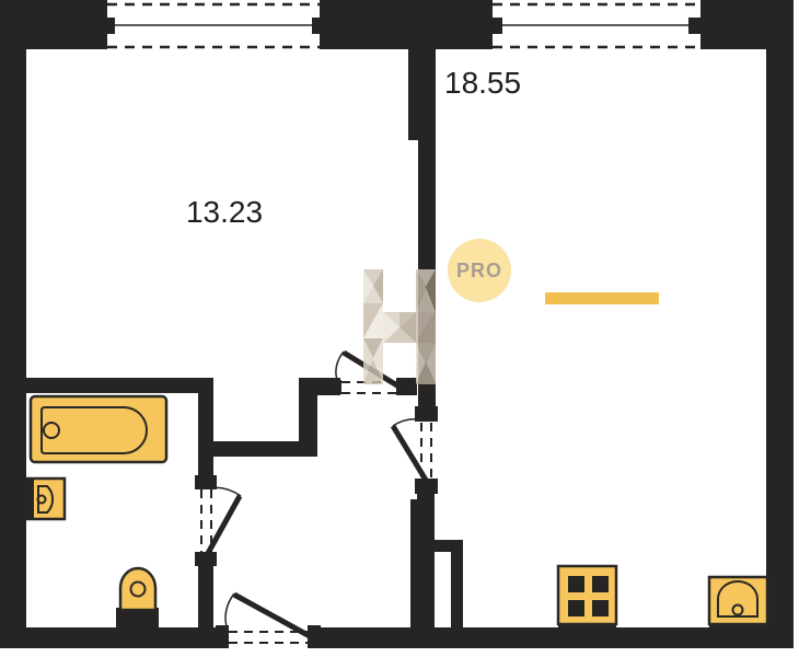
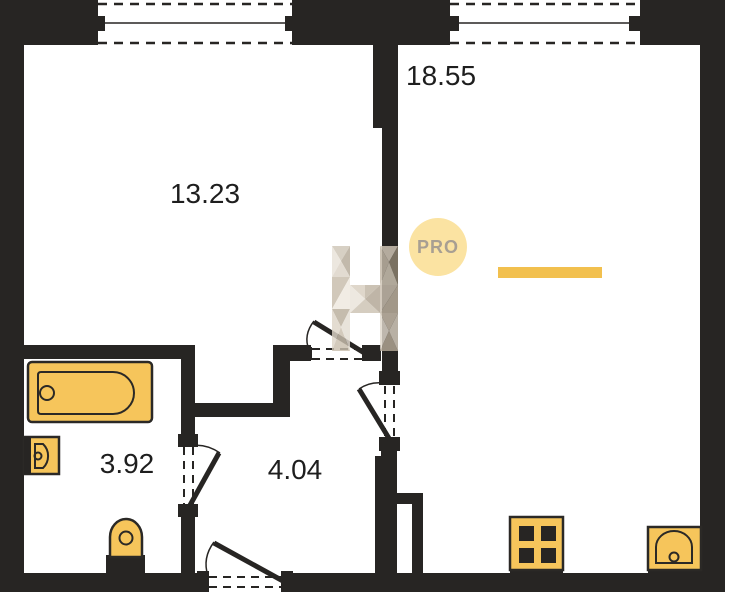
  13.23
  18.55
+ 3.92
+ 4.04
  PRO
